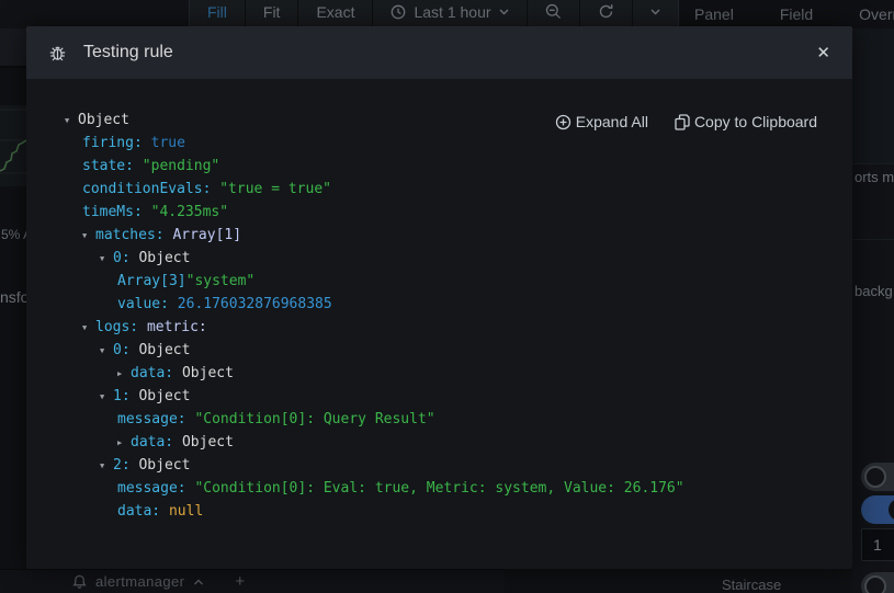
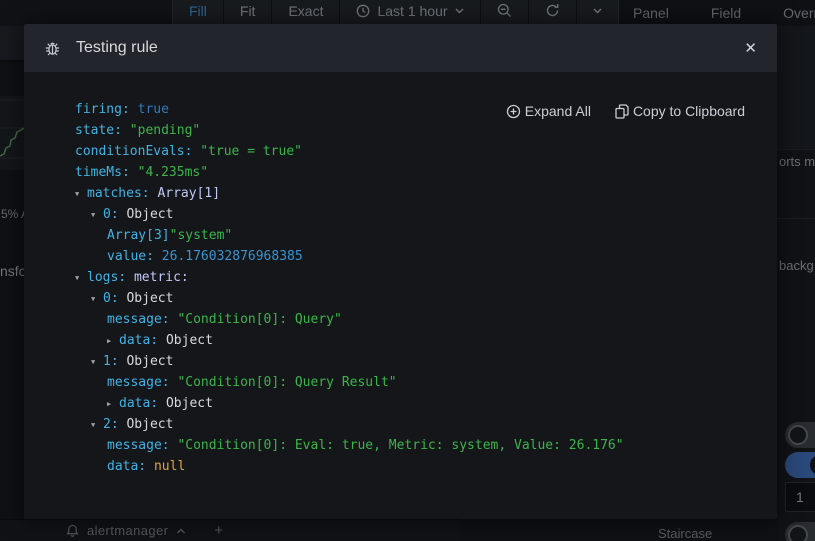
  Fill
  Fit
  Exact
  Last 1 hour
  Panel
  Field
  nsfo
  orts m
  backg
  1
  Staircase
  alertmanager
  +
  Testing rule
  ✕
  Expand All
  Copy to Clipboard
- ▼ Object
  firing: true
  state: "pending"
  conditionEvals: "true = true"
  timeMs: "4.235ms"
  ▼ matches: Array[1]
  ▼ 0: Object
  Array[3]"system"
  value: 26.176032876968385
  ▼ logs: metric:
  ▼ 0: Object
+ message: "Condition[0]: Query"
  ▶ data: Object
  ▼ 1: Object
  message: "Condition[0]: Query Result"
  ▶ data: Object
  ▼ 2: Object
  message: "Condition[0]: Eval: true, Metric: system, Value: 26.176"
  data: null
